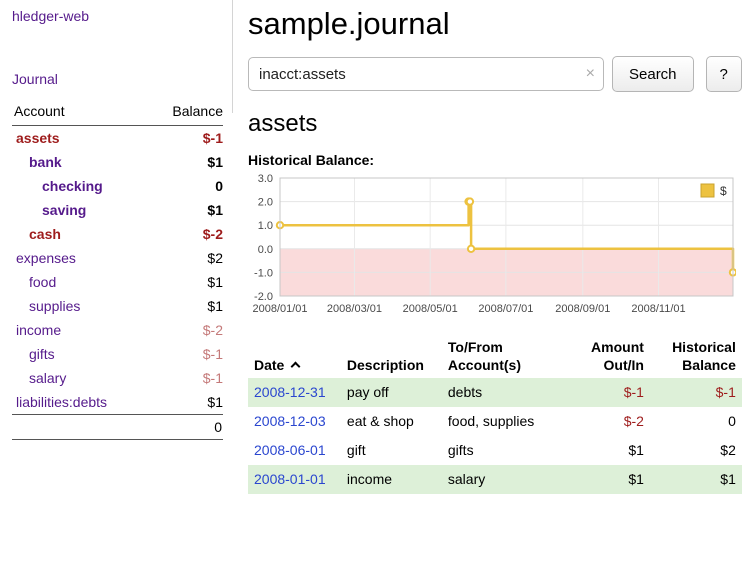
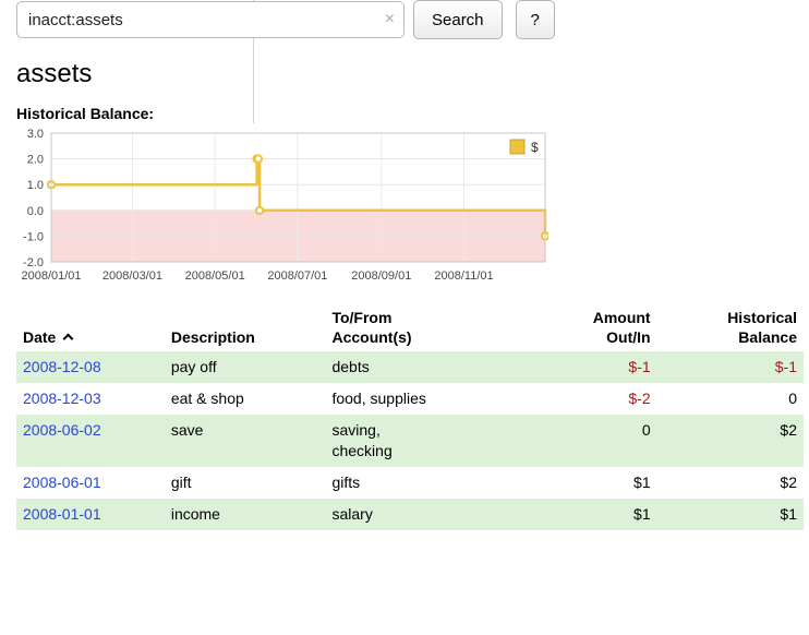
- hledger-web
- Journal
- Account	Balance
- assets	$-1
- bank	$1
- checking	0
- saving	$1
- cash	$-2
- expenses	$2
- food	$1
- supplies	$1
- income	$-2
- gifts	$-1
- salary	$-1
- liabilities:debts	$1
- 0
- sample.journal
  inacct:assets
  ×
  Search
  ?
  assets
  Historical Balance:
  3.0
  2.0
  1.0
  0.0
  -1.0
  -2.0
  2008/01/01
  2008/03/01
  2008/05/01
  2008/07/01
  2008/09/01
  2008/11/01
  $
  Date	Description	To/From Account(s)	Amount Out/In	Historical Balance
- 2008-12-31	pay off	debts	$-1	$-1
+ 2008-12-08	pay off	debts	$-1	$-1
  2008-12-03	eat & shop	food, supplies	$-2	0
+ 2008-06-02	save	saving, checking	0	$2
  2008-06-01	gift	gifts	$1	$2
  2008-01-01	income	salary	$1	$1
